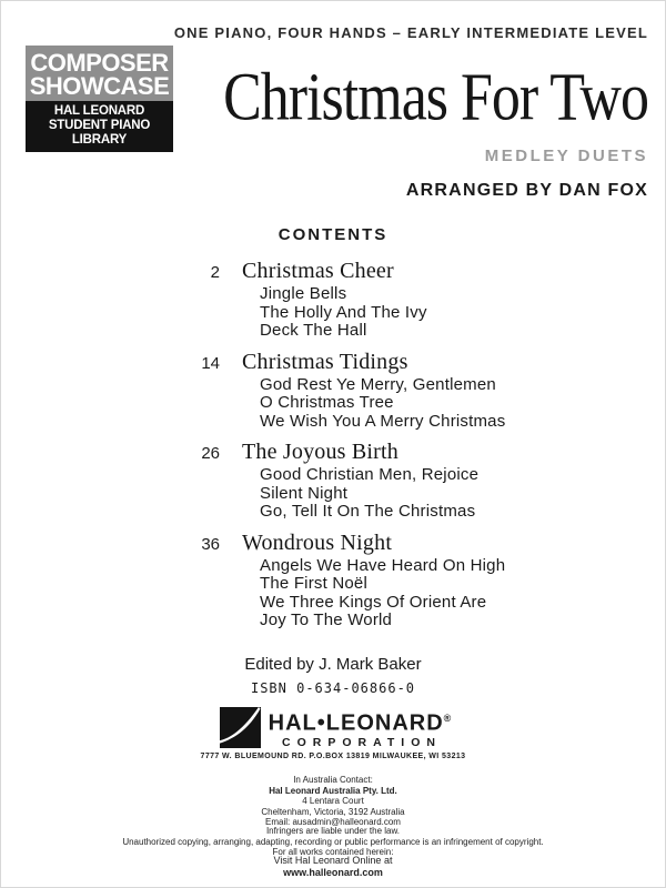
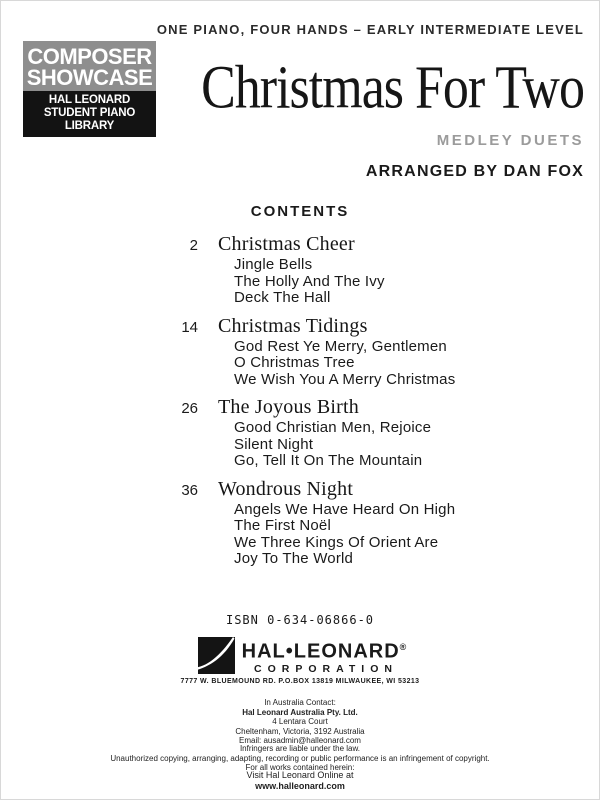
  ONE PIANO, FOUR HANDS – EARLY INTERMEDIATE LEVEL
  COMPOSER
  SHOWCASE
  HAL LEONARD
  STUDENT PIANO LIBRARY
  Christmas For Two
  MEDLEY DUETS
  ARRANGED BY DAN FOX
  CONTENTS
  2
  Christmas Cheer
  Jingle Bells
  The Holly And The Ivy
  Deck The Hall
  14
  Christmas Tidings
  God Rest Ye Merry, Gentlemen
  O Christmas Tree
  We Wish You A Merry Christmas
  26
  The Joyous Birth
  Good Christian Men, Rejoice
  Silent Night
- Go, Tell It On The Christmas
+ Go, Tell It On The Mountain
  36
  Wondrous Night
  Angels We Have Heard On High
  The First Noël
  We Three Kings Of Orient Are
  Joy To The World
- Edited by J. Mark Baker
  ISBN 0-634-06866-0
  HAL•LEONARD®
  CORPORATION
  In Australia Contact:
  Hal Leonard Australia Pty. Ltd.
  4 Lentara Court
  Cheltenham, Victoria, 3192 Australia
  Email: ausadmin@halleonard.com
  Infringers are liable under the law.
  Unauthorized copying, arranging, adapting, recording or public performance is an infringement of copyright.
  For all works contained herein:
  Visit Hal Leonard Online at
  www.halleonard.com
